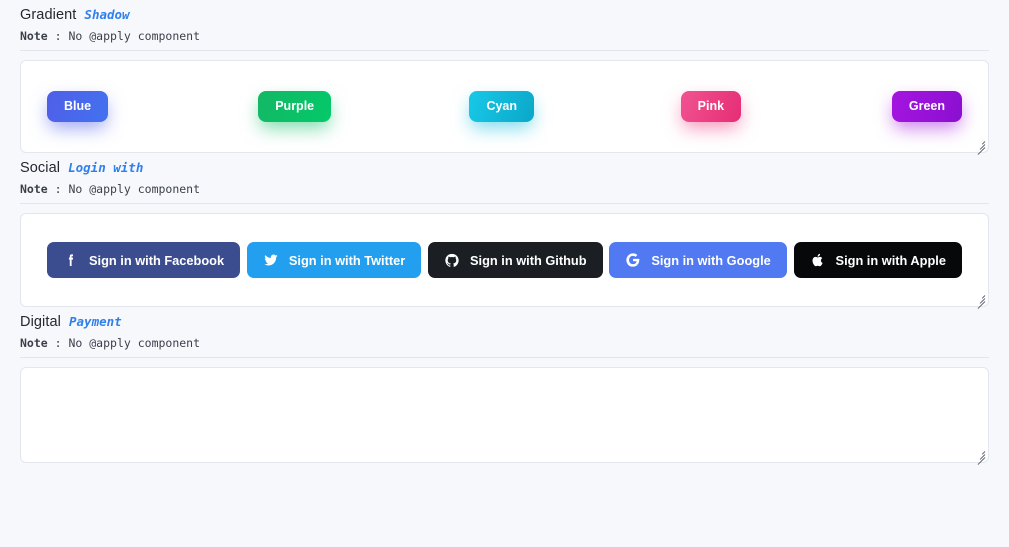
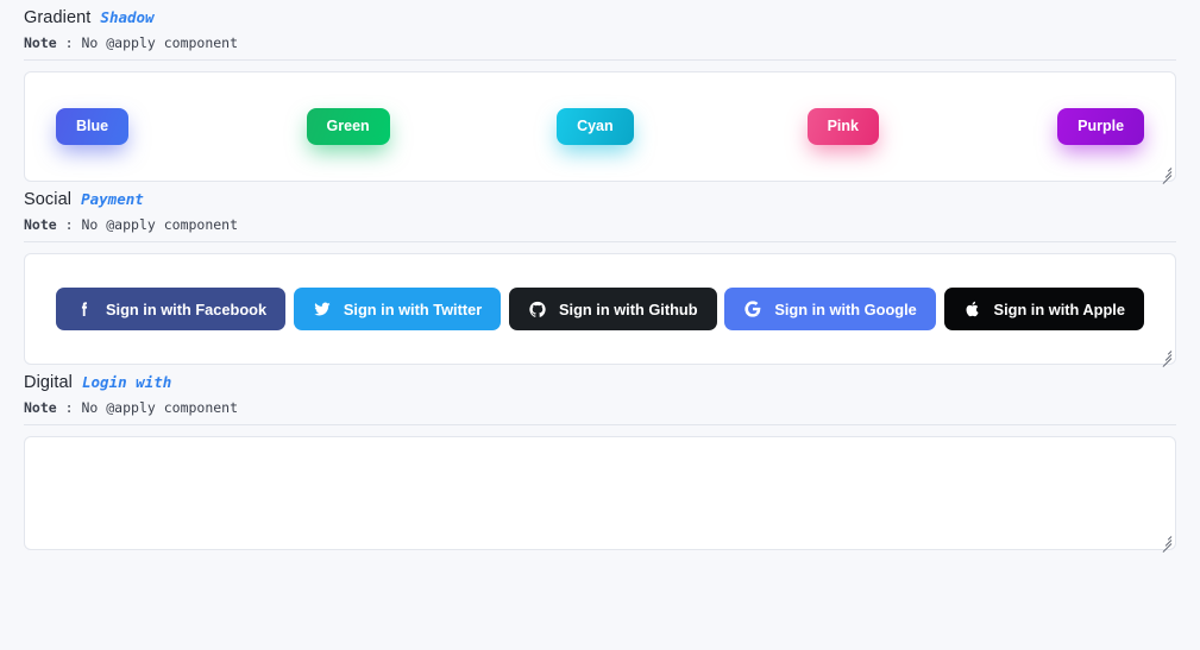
  Gradient
  Shadow
  Note : No @apply component
  Blue
- Purple
+ Green
  Cyan
  Pink
- Green
+ Purple
  Social
- Login with
+ Payment
  Note : No @apply component
  Sign in with Facebook
  Sign in with Twitter
  Sign in with Github
  Sign in with Google
  Sign in with Apple
  Digital
- Payment
+ Login with
  Note : No @apply component
